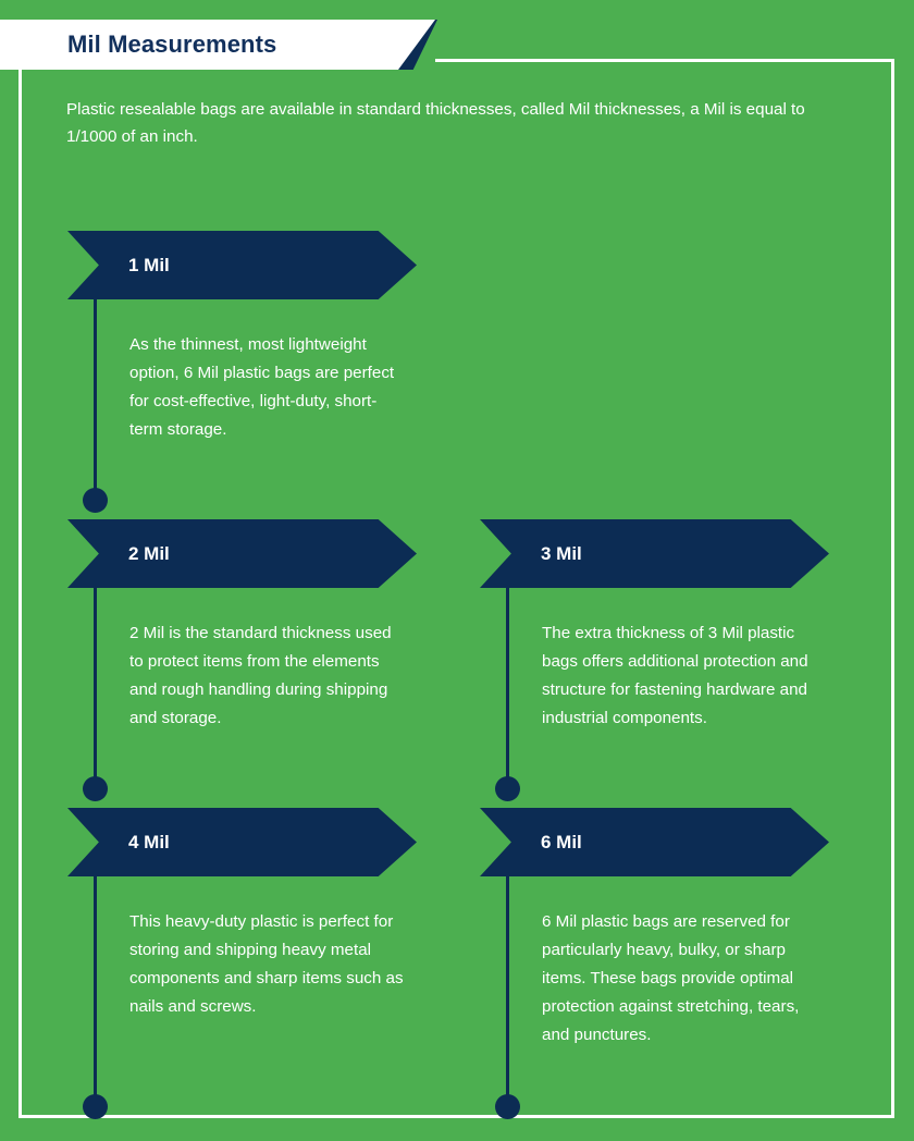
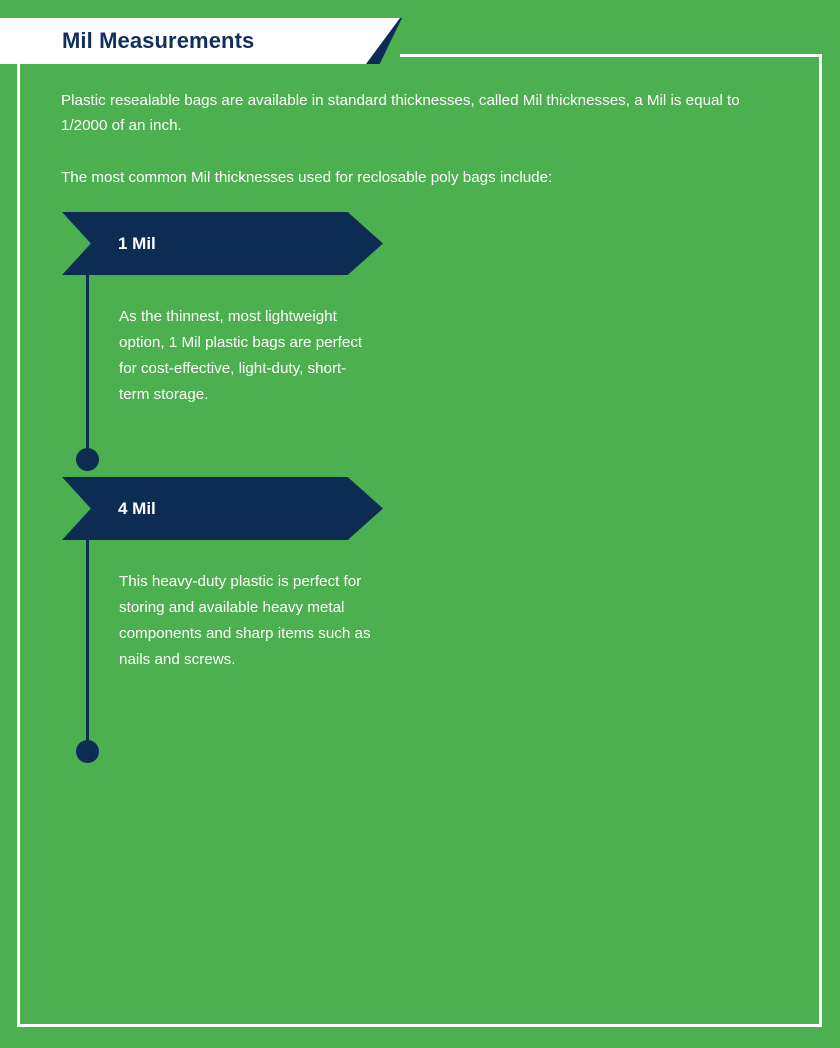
  Mil Measurements
- Plastic resealable bags are available in standard thicknesses, called Mil thicknesses, a Mil is equal to 1/1000 of an inch.
+ Plastic resealable bags are available in standard thicknesses, called Mil thicknesses, a Mil is equal to 1/2000 of an inch.
+ The most common Mil thicknesses used for reclosable poly bags include:
  1 Mil
- As the thinnest, most lightweight option, 6 Mil plastic bags are perfect for cost-effective, light-duty, short-term storage.
+ As the thinnest, most lightweight option, 1 Mil plastic bags are perfect for cost-effective, light-duty, short-term storage.
- 2 Mil
- 2 Mil is the standard thickness used to protect items from the elements and rough handling during shipping and storage.
- 3 Mil
- The extra thickness of 3 Mil plastic bags offers additional protection and structure for fastening hardware and industrial components.
  4 Mil
- This heavy-duty plastic is perfect for storing and shipping heavy metal components and sharp items such as nails and screws.
+ This heavy-duty plastic is perfect for storing and available heavy metal components and sharp items such as nails and screws.
- 6 Mil
- 6 Mil plastic bags are reserved for particularly heavy, bulky, or sharp items. These bags provide optimal protection against stretching, tears, and punctures.
